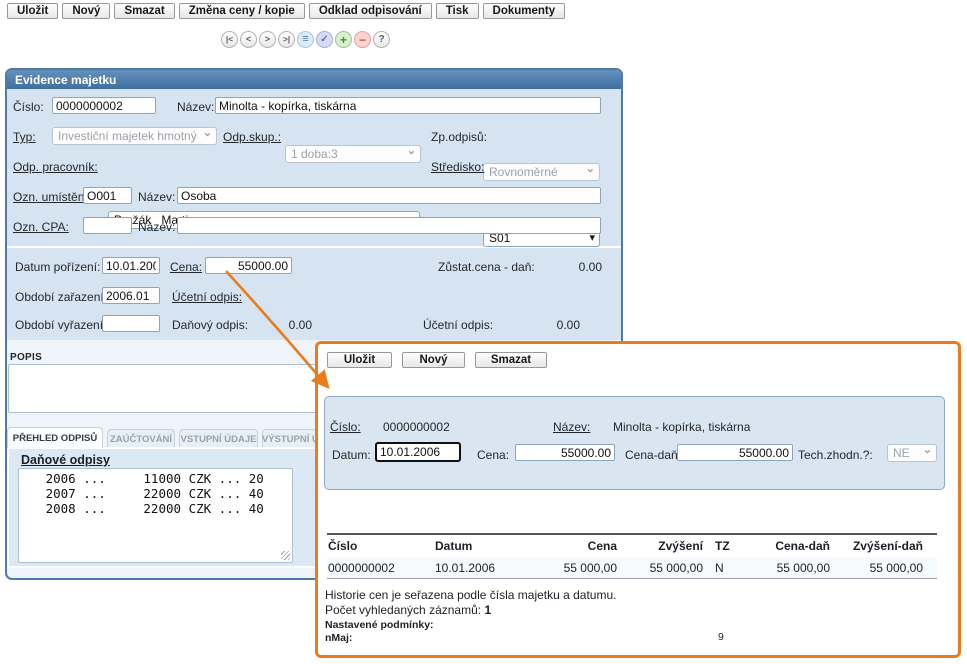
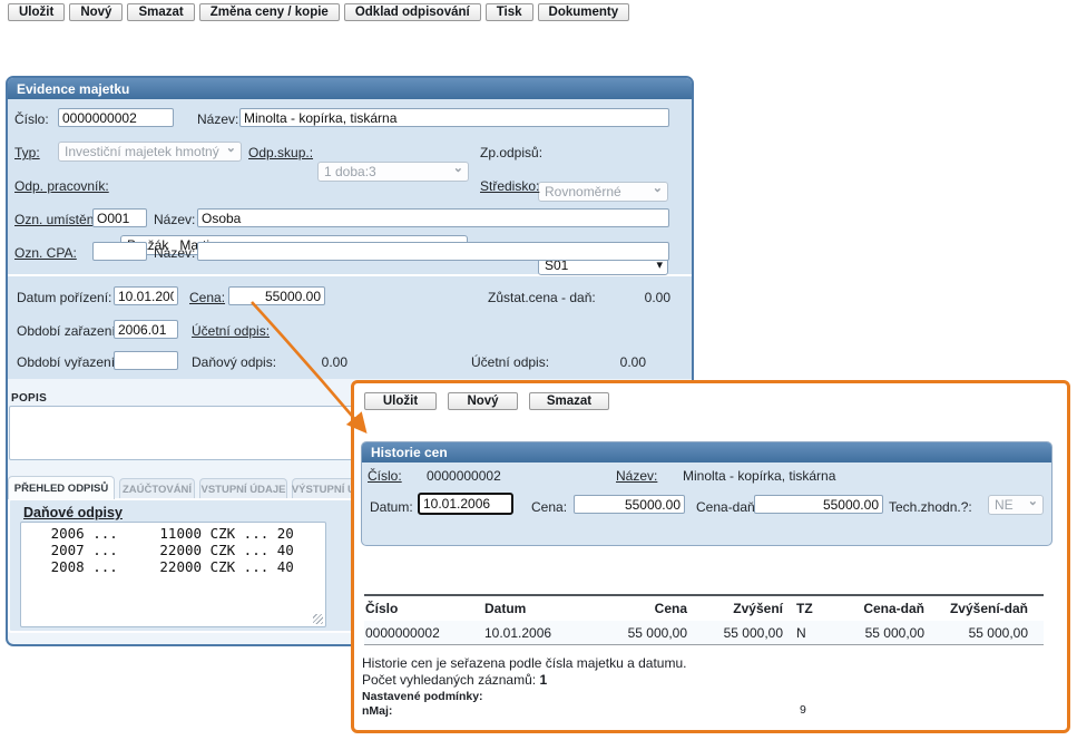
  Uložit
  Nový
  Smazat
  Změna ceny / kopie
  Odklad odpisování
  Tisk
  Dokumenty
- |<
- <
- >
- >|
- ≡
- ✓
- +
- −
- ?
  Evidence majetku
  Číslo:
  0000000002
  Název:
  Minolta - kopírka, tiskárna
  Typ:
  Investiční majetek hmotný
  Odp.skup.:
  1 doba:3
  Zp.odpisů:
  Rovnoměrné
  Odp. pracovník:
  Středisko:
  S01
  Ozn. umístěn
  O001
  Název:
  Osoba
  Ozn. CPA:
  Název:
  Datum pořízení:
  10.01.20
  Cena:
  55000.00
  Zůstat.cena - daň:
  0.00
  Období zařazen
  2006.01
  Účetní odpis:
  Období vyřazen
  Daňový odpis:
  0.00
  Účetní odpis:
  0.00
  POPIS
  PŘEHLED ODPISŮ
  ZAÚČTOVÁNÍ
  VSTUPNÍ ÚDAJE
  Daňové odpisy
  2006 ... 11000 CZK ... 20
  2007 ... 22000 CZK ... 40
  2008 ... 22000 CZK ... 40
  Uložit
  Nový
  Smazat
+ Historie cen
  Číslo:
  0000000002
  Název:
  Minolta - kopírka, tiskárna
  Datum:
  10.01.2006
  Cena:
  55000.00
  Cena-daň
  55000.00
  Tech.zhodn.?:
  NE
  Číslo
  Datum
  Cena
  Zvýšení
  TZ
  Cena-daň
  Zvýšení-daň
  0000000002
  10.01.2006
  55 000,00
  55 000,00
  N
  55 000,00
  55 000,00
  Historie cen je seřazena podle čísla majetku a datumu.
  Počet vyhledaných záznamů: 1
  Nastavené podmínky:
  nMaj:
  9
